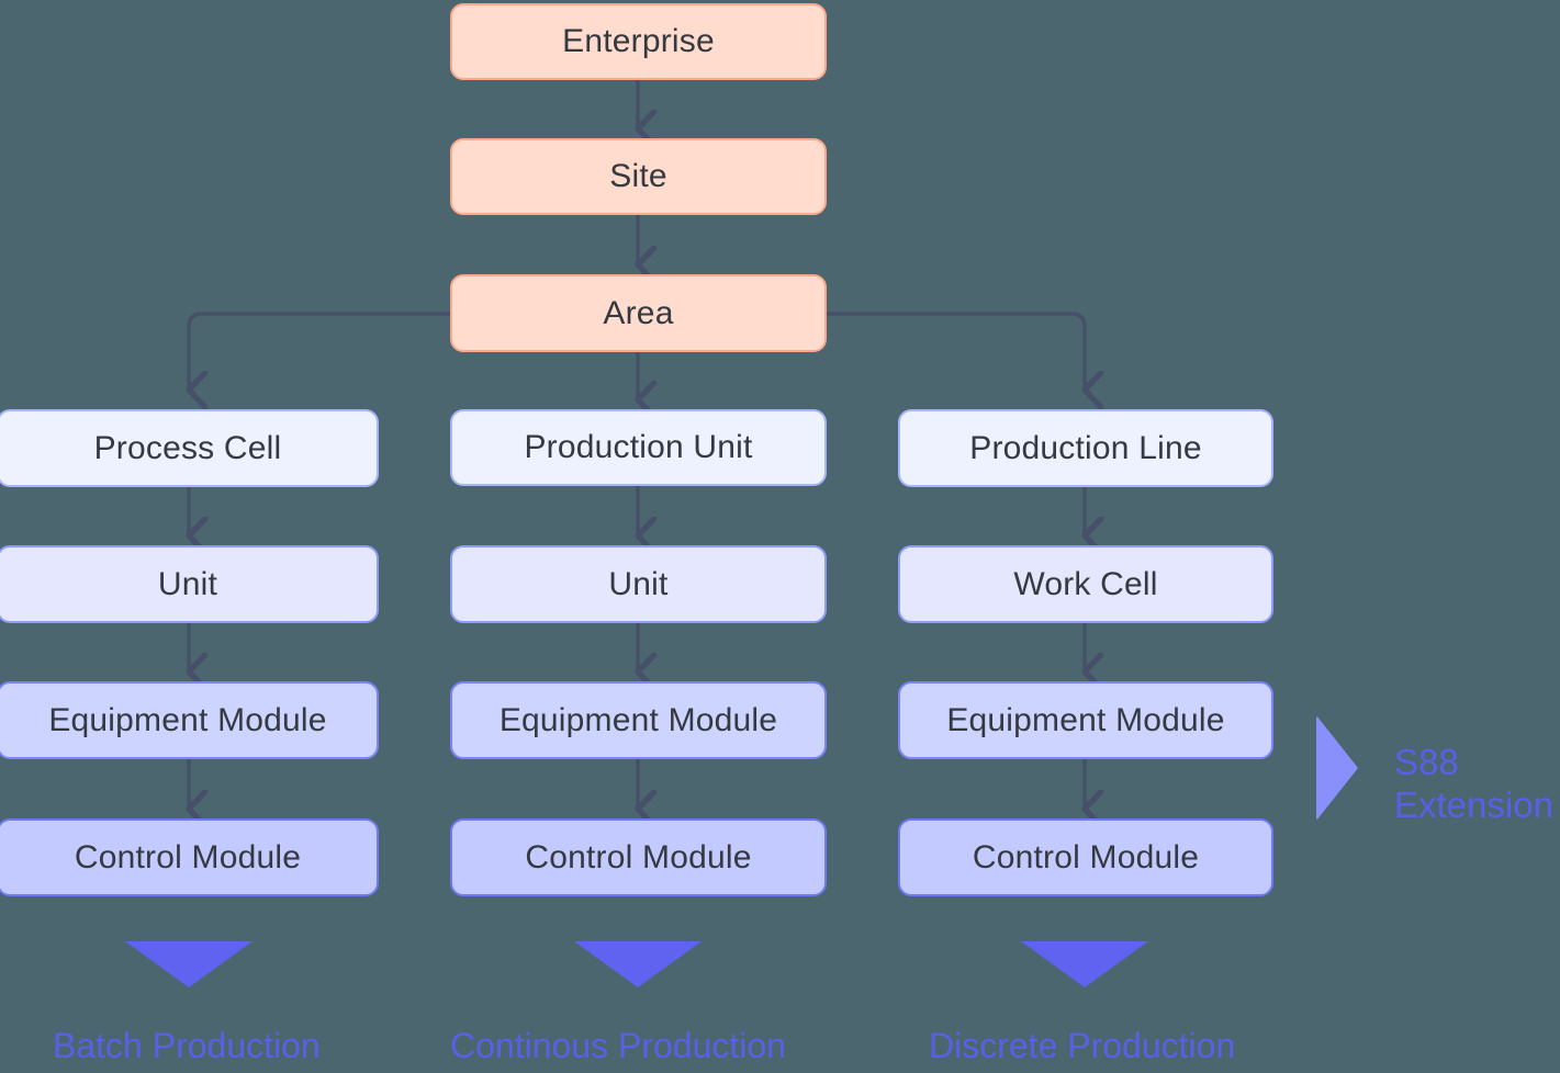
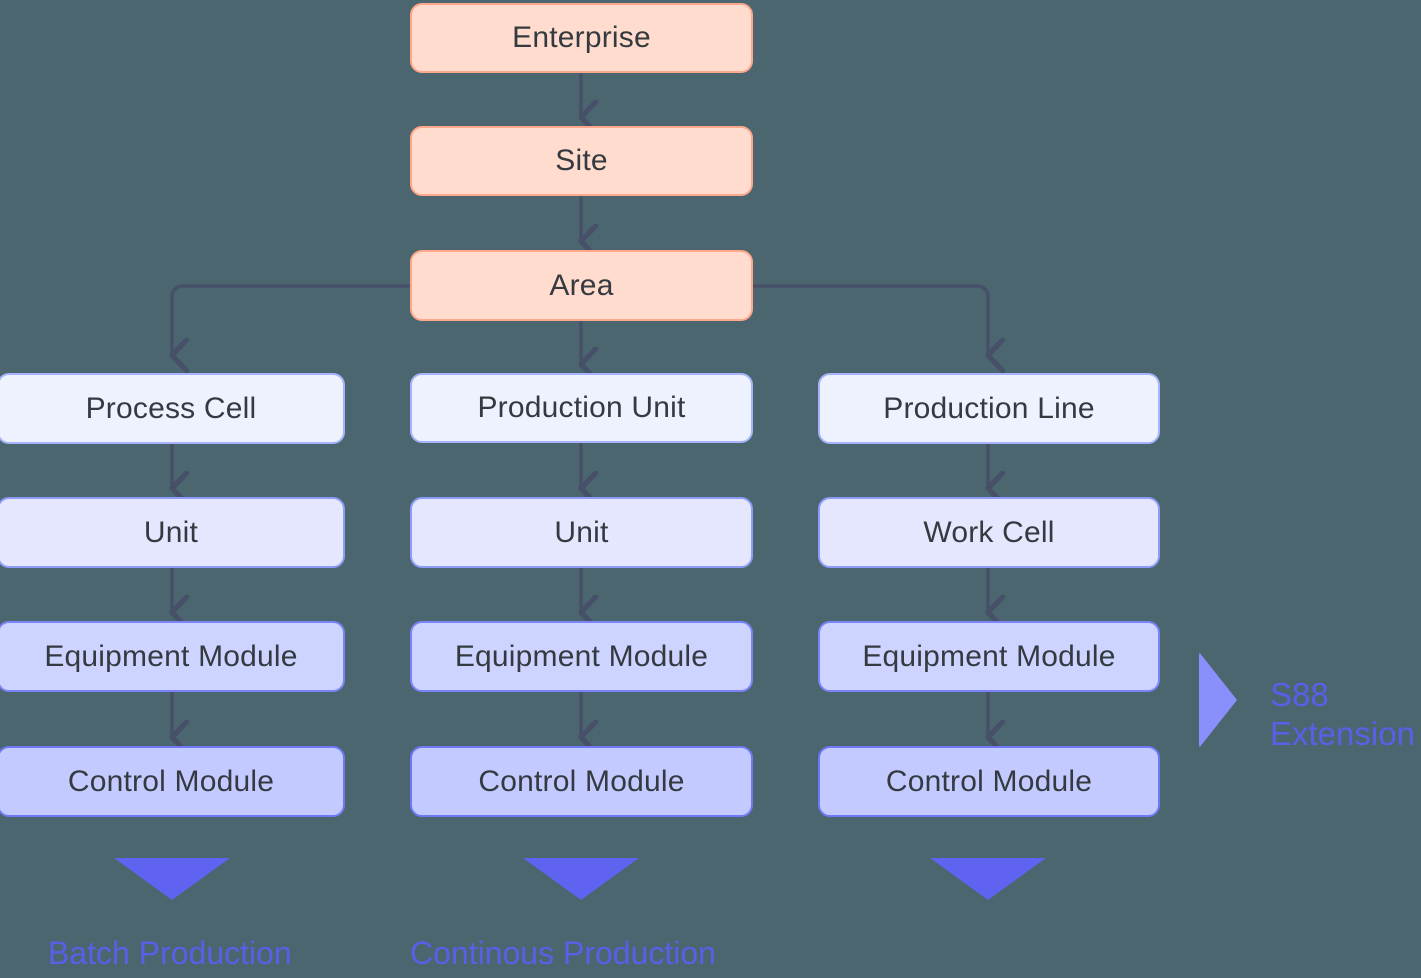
  Enterprise
  Site
  Area
  Process Cell
  Unit
  Equipment Module
  Control Module
  Production Unit
  Unit
  Equipment Module
  Control Module
  Production Line
  Work Cell
  Equipment Module
  Control Module
  S88
  Extension
  Batch Production
  Continous Production
- Discrete Production
